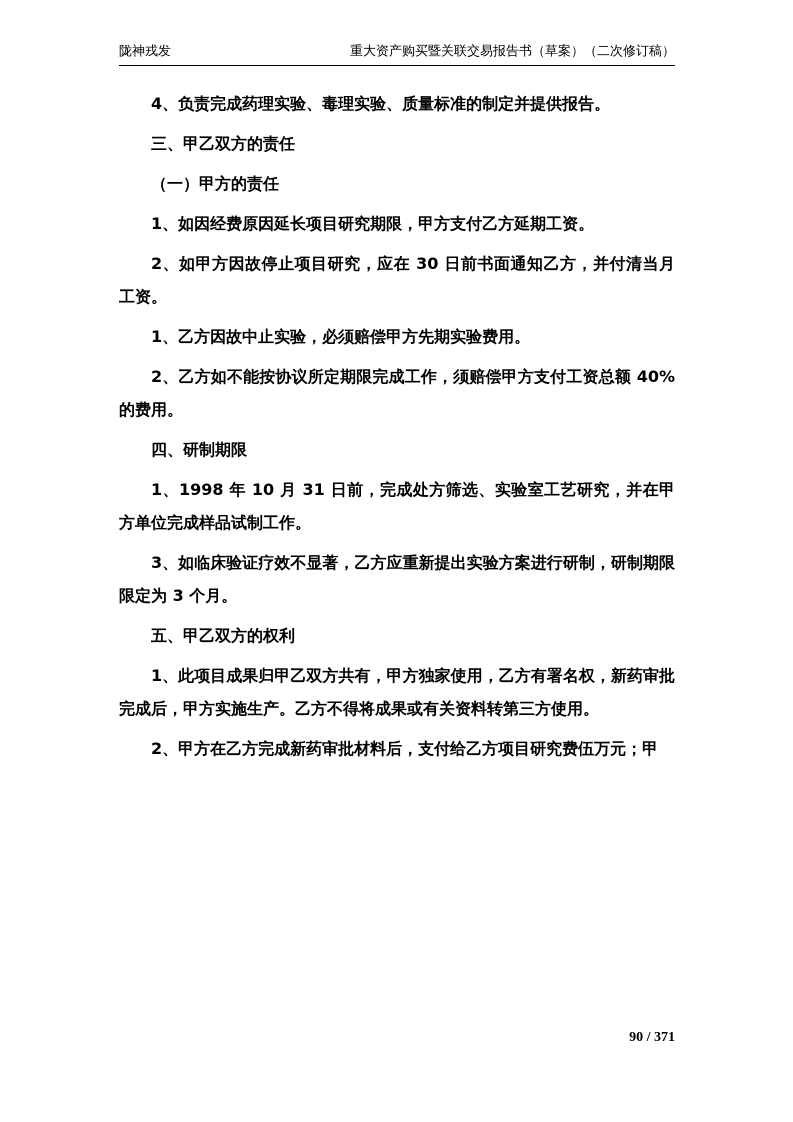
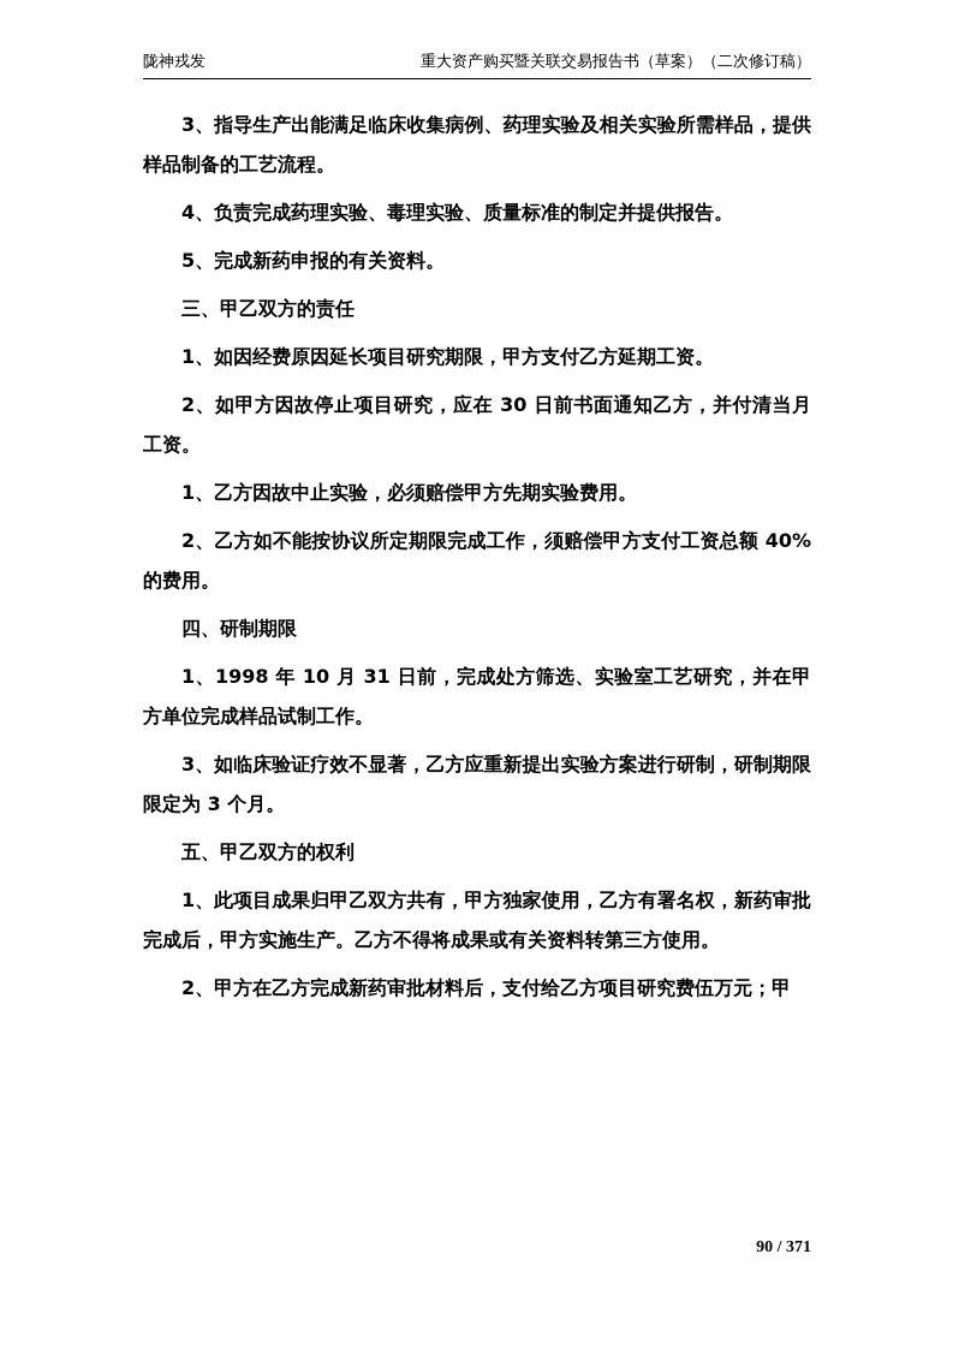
  陇神戎发
  重大资产购买暨关联交易报告书（草案）（二次修订稿）
+ 3、指导生产出能满足临床收集病例、药理实验及相关实验所需样品，提供样品制备的工艺流程。
  4、负责完成药理实验、毒理实验、质量标准的制定并提供报告。
+ 5、完成新药申报的有关资料。
  三、甲乙双方的责任
- （一）甲方的责任
  1、如因经费原因延长项目研究期限，甲方支付乙方延期工资。
  2、如甲方因故停止项目研究，应在 30 日前书面通知乙方，并付清当月工资。
  1、乙方因故中止实验，必须赔偿甲方先期实验费用。
  2、乙方如不能按协议所定期限完成工作，须赔偿甲方支付工资总额 40%的费用。
  四、研制期限
  1、1998 年 10 月 31 日前，完成处方筛选、实验室工艺研究，并在甲方单位完成样品试制工作。
  3、如临床验证疗效不显著，乙方应重新提出实验方案进行研制，研制期限限定为 3 个月。
  五、甲乙双方的权利
  1、此项目成果归甲乙双方共有，甲方独家使用，乙方有署名权，新药审批完成后，甲方实施生产。乙方不得将成果或有关资料转第三方使用。
  2、甲方在乙方完成新药审批材料后，支付给乙方项目研究费伍万元；甲
  90 / 371
